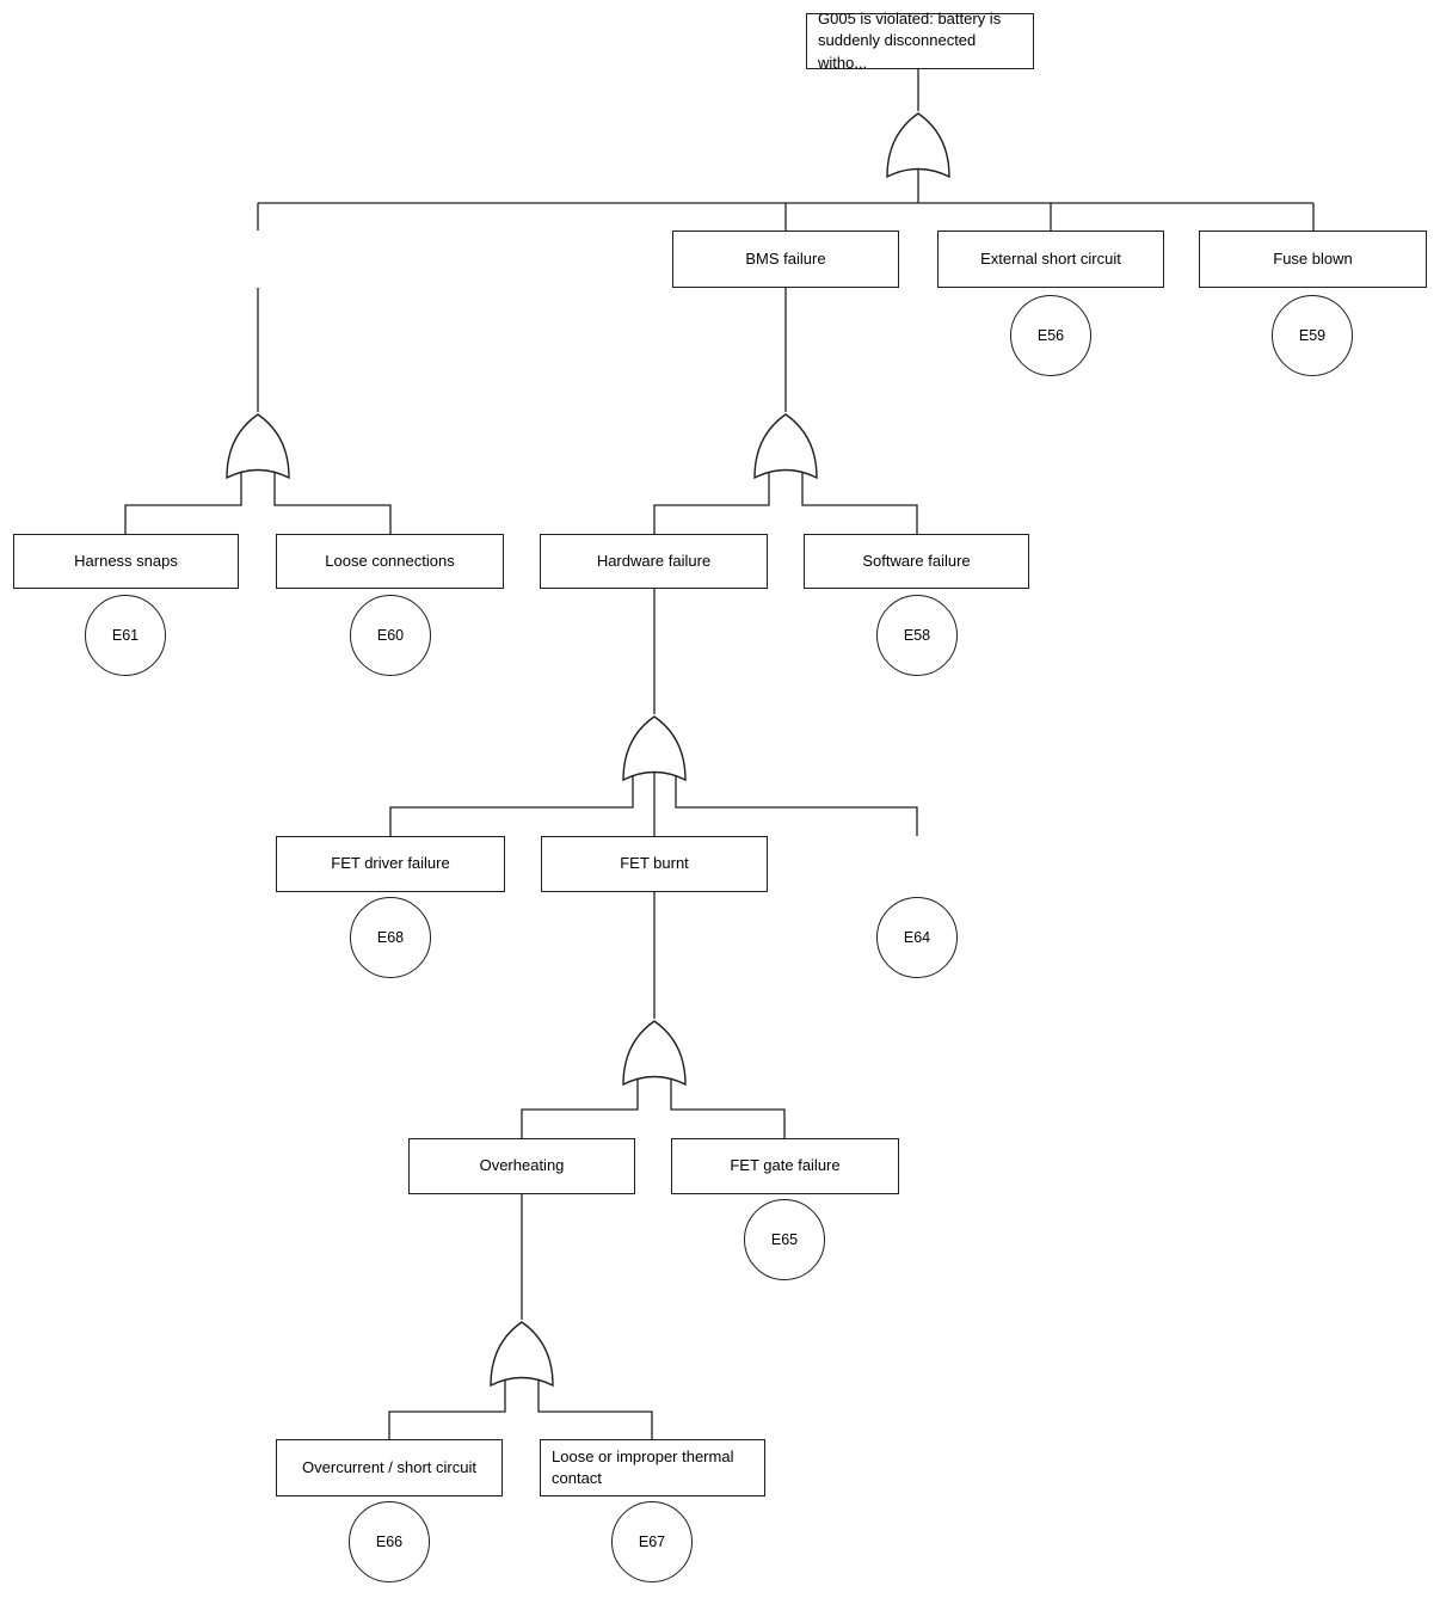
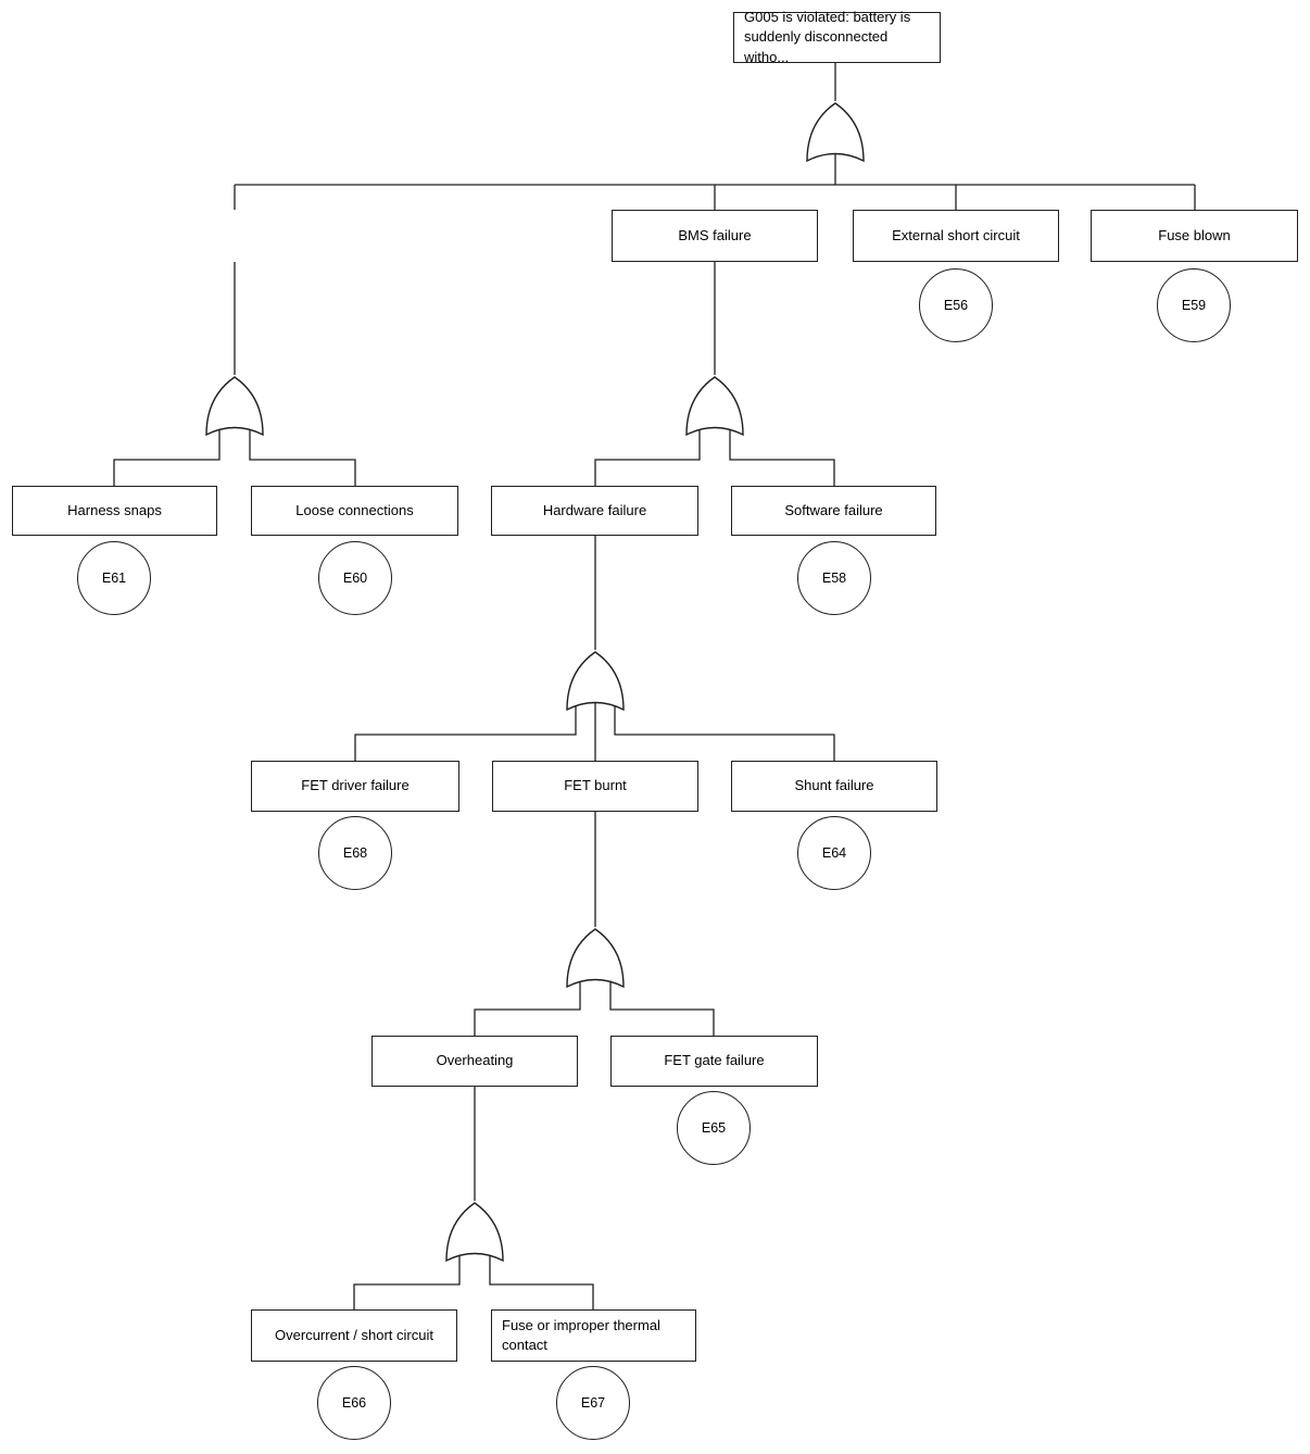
  G005 is violated: battery is suddenly disconnected witho...
  BMS failure
  External short circuit
  Fuse blown
  Harness snaps
  Loose connections
  Hardware failure
  Software failure
  FET driver failure
  FET burnt
+ Shunt failure
  Overheating
  FET gate failure
  Overcurrent / short circuit
- Loose or improper thermal contact
+ Fuse or improper thermal contact
  E56
  E59
  E61
  E60
  E58
  E68
  E64
  E65
  E66
  E67
